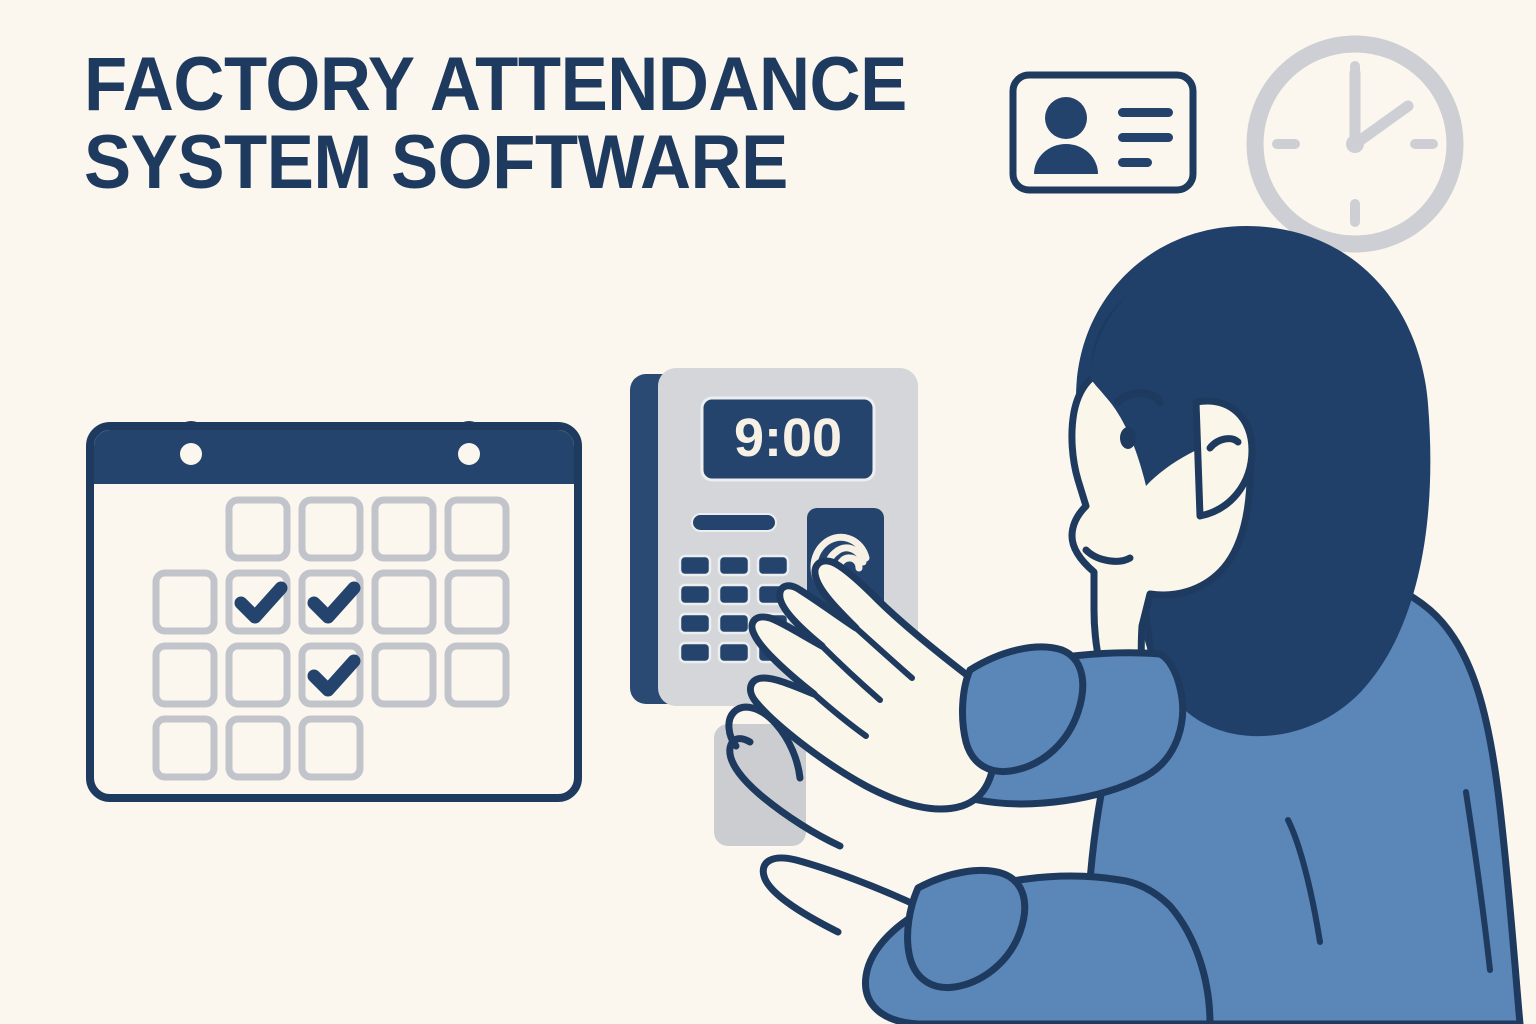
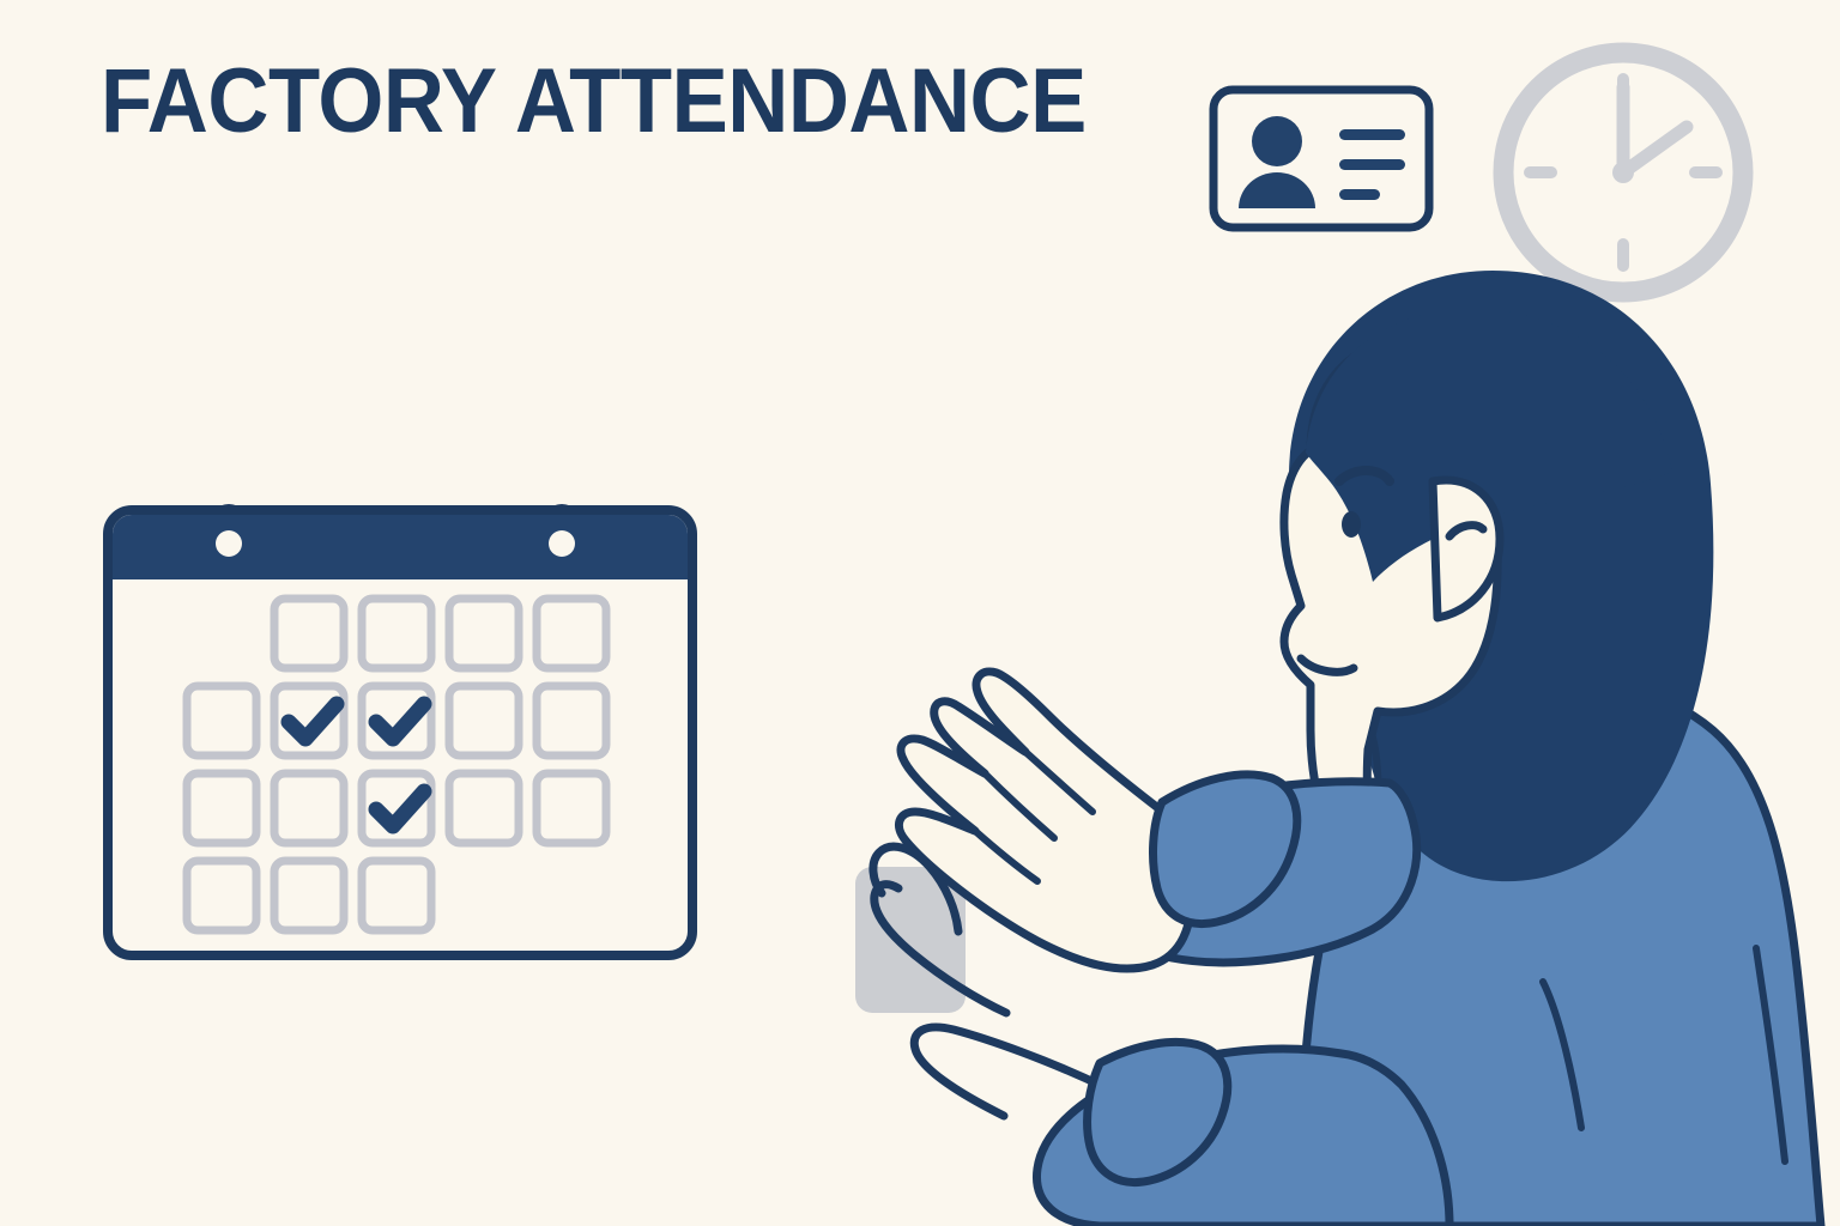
  FACTORY ATTENDANCE
- SYSTEM SOFTWARE
- 9:00
